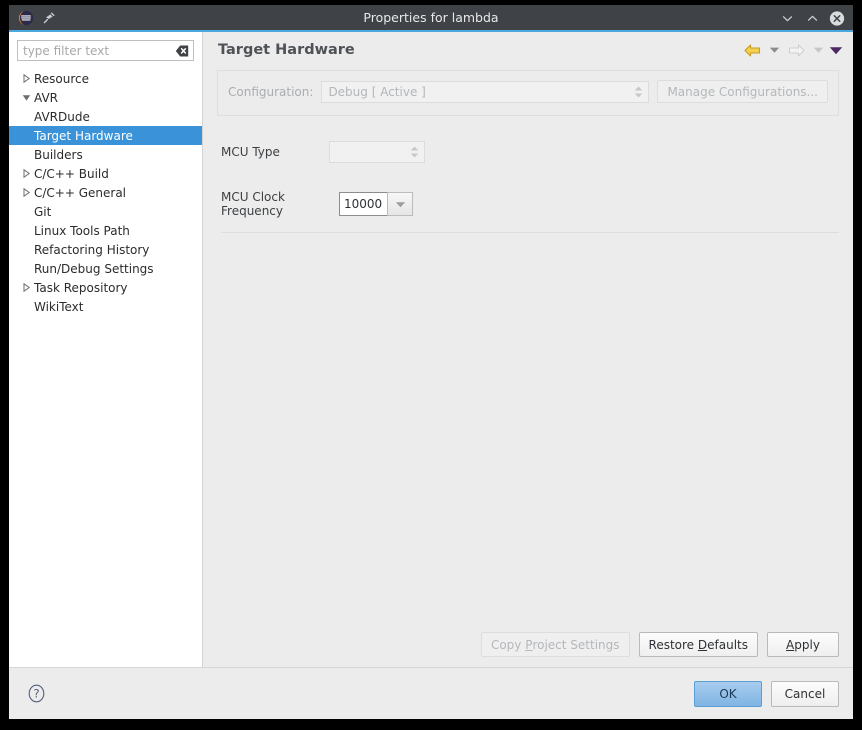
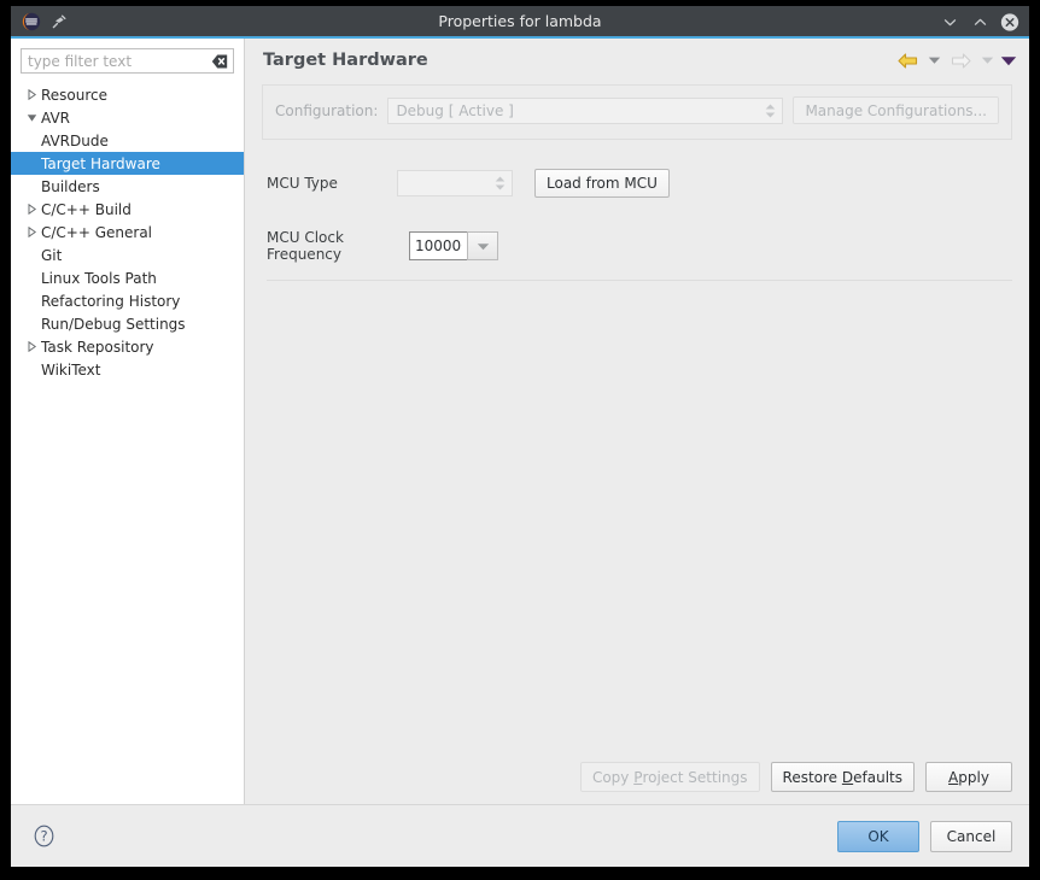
  Properties for lambda
  type filter text
  Resource
  AVR
  AVRDude
  Target Hardware
  Builders
  C/C++ Build
  C/C++ General
  Git
  Linux Tools Path
  Refactoring History
  Run/Debug Settings
  Task Repository
  WikiText
  Target Hardware
  Configuration:
  Debug [ Active ]
  Manage Configurations...
  MCU Type
+ Load from MCU
  MCU Clock Frequency
  10000
  Copy
  P
  roject Settings
  Restore
  D
  efaults
  A
  pply
  ?
  OK
  Cancel
